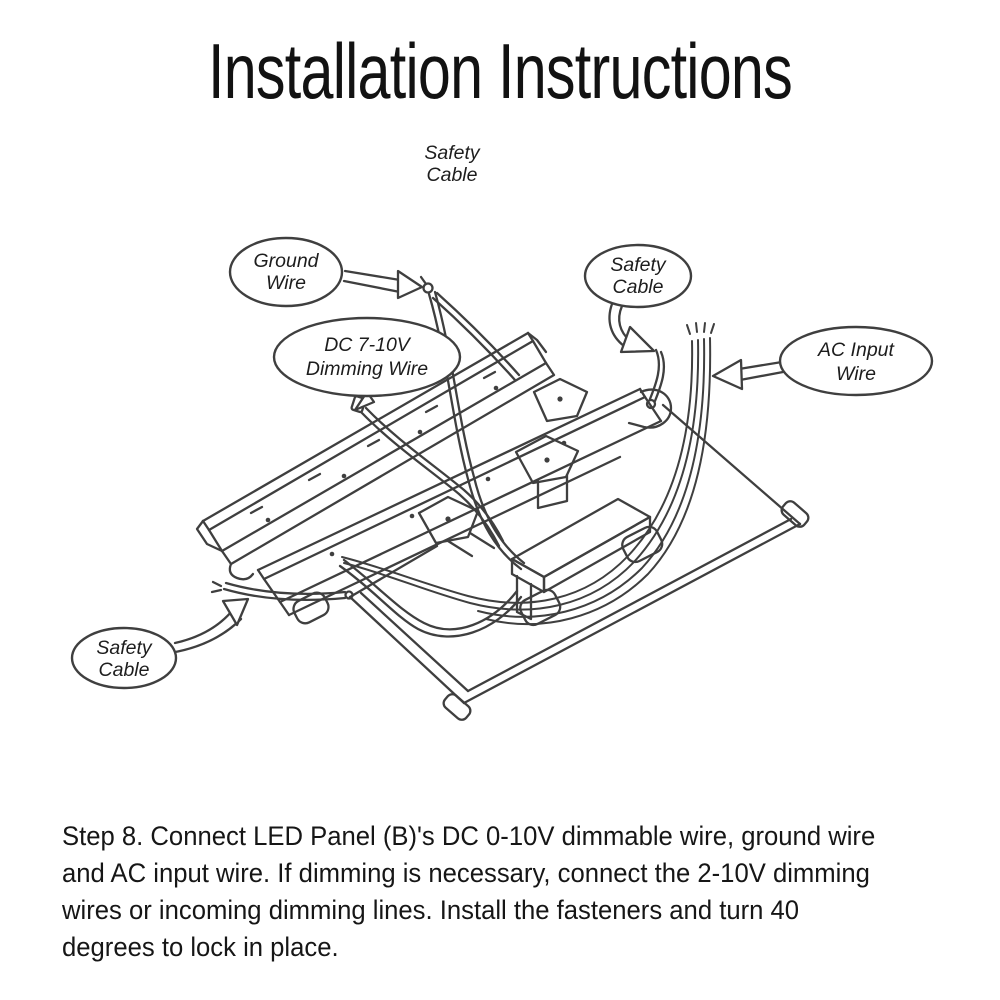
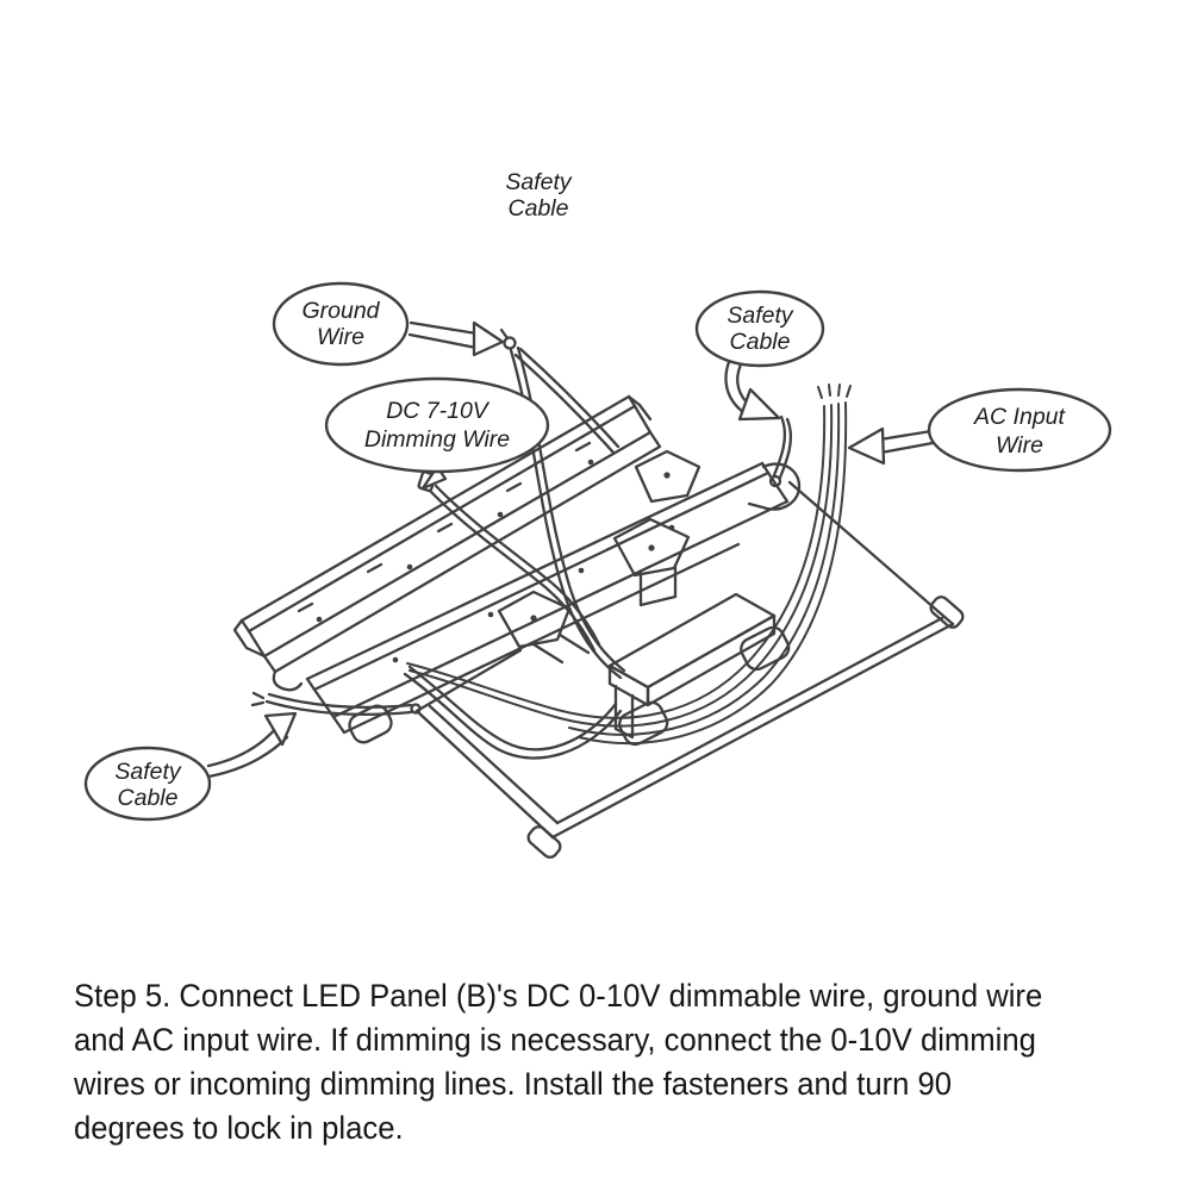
- Installation Instructions
  Safety
  Cable
  Ground
  Wire
  DC 7-10V
  Dimming Wire
  Safety
  Cable
  AC Input
  Wire
  Safety
  Cable
- Step 8. Connect LED Panel (B)'s DC 0-10V dimmable wire, ground wire
+ Step 5. Connect LED Panel (B)'s DC 0-10V dimmable wire, ground wire
- and AC input wire. If dimming is necessary, connect the 2-10V dimming
+ and AC input wire. If dimming is necessary, connect the 0-10V dimming
- wires or incoming dimming lines. Install the fasteners and turn 40
+ wires or incoming dimming lines. Install the fasteners and turn 90
  degrees to lock in place.
